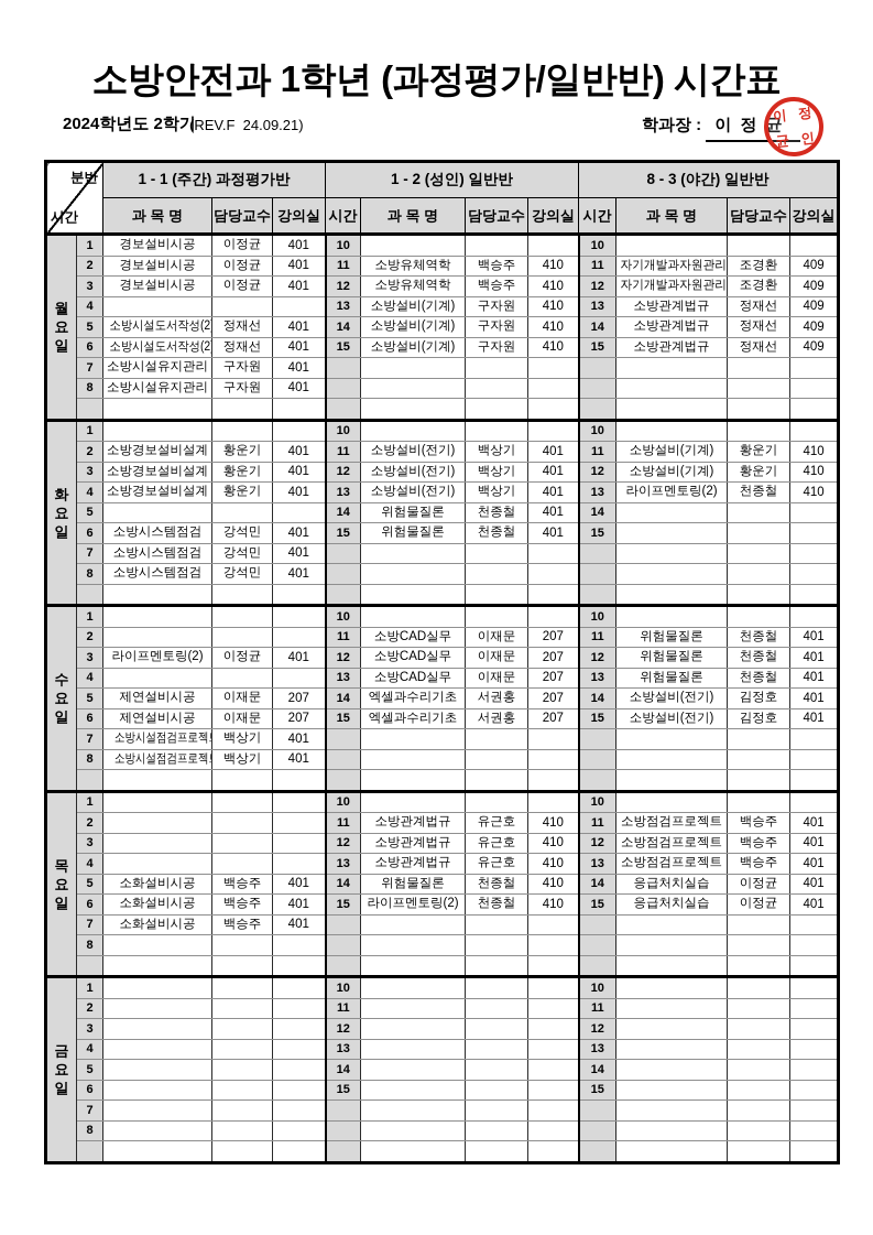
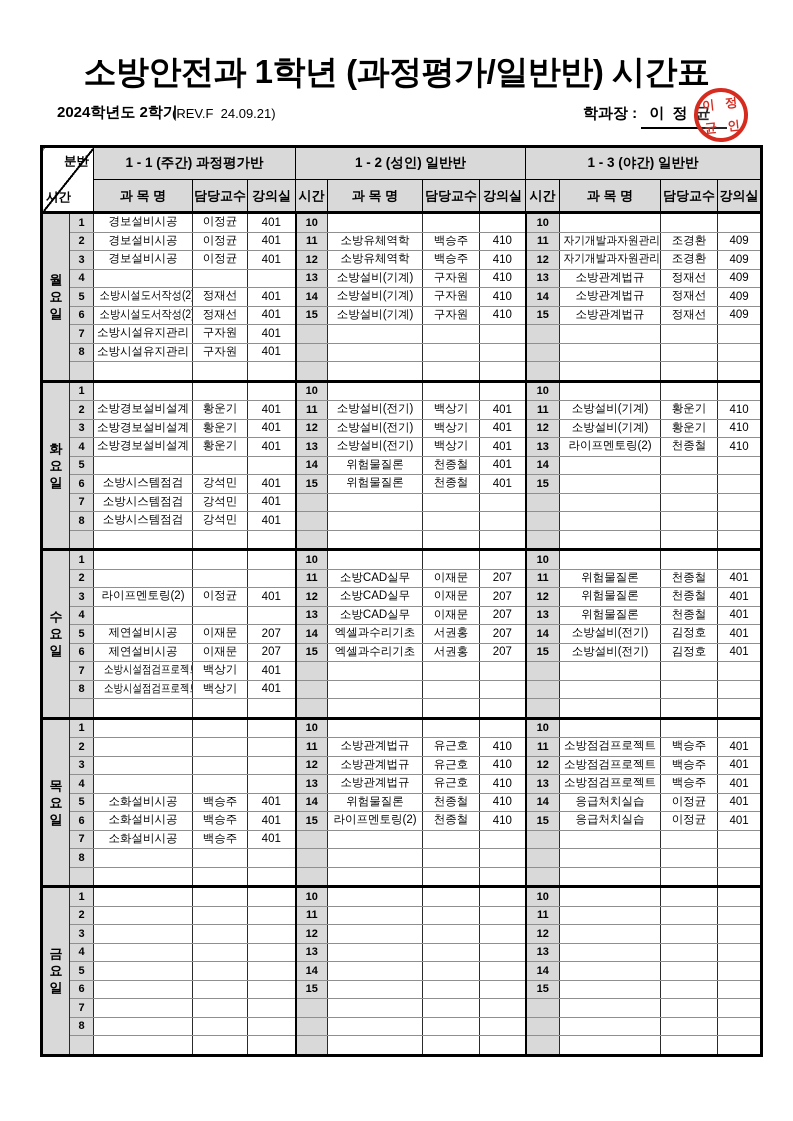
  소방안전과 1학년 (과정평가/일반반) 시간표
  2024학년도 2학기
  (REV.F 24.09.21)
  학과장 : 이 정 균
- 분반 시간	1 - 1 (주간) 과정평가반	1 - 2 (성인) 일반반	8 - 3 (야간) 일반반
+ 분반 시간	1 - 1 (주간) 과정평가반	1 - 2 (성인) 일반반	1 - 3 (야간) 일반반
  과 목 명	담당교수	강의실	시간	과 목 명	담당교수	강의실	시간	과 목 명	담당교수	강의실
  월 요 일	1	경보설비시공	이정균	401	10				10
  2	경보설비시공	이정균	401	11	소방유체역학	백승주	410	11	자기개발과자원관리	조경환	409
  3	경보설비시공	이정균	401	12	소방유체역학	백승주	410	12	자기개발과자원관리	조경환	409
  4				13	소방설비(기계)	구자원	410	13	소방관계법규	정재선	409
  5	소방시설도서작성(2	정재선	401	14	소방설비(기계)	구자원	410	14	소방관계법규	정재선	409
  6	소방시설도서작성(2	정재선	401	15	소방설비(기계)	구자원	410	15	소방관계법규	정재선	409
  7	소방시설유지관리	구자원	401
  8	소방시설유지관리	구자원	401
  화 요 일	1				10				10
  2	소방경보설비설계	황운기	401	11	소방설비(전기)	백상기	401	11	소방설비(기계)	황운기	410
  3	소방경보설비설계	황운기	401	12	소방설비(전기)	백상기	401	12	소방설비(기계)	황운기	410
  4	소방경보설비설계	황운기	401	13	소방설비(전기)	백상기	401	13	라이프멘토링(2)	천종철	410
  5				14	위험물질론	천종철	401	14
  6	소방시스템점검	강석민	401	15	위험물질론	천종철	401	15
  7	소방시스템점검	강석민	401
  8	소방시스템점검	강석민	401
  수 요 일	1				10				10
  2				11	소방CAD실무	이재문	207	11	위험물질론	천종철	401
  3	라이프멘토링(2)	이정균	401	12	소방CAD실무	이재문	207	12	위험물질론	천종철	401
  4				13	소방CAD실무	이재문	207	13	위험물질론	천종철	401
  5	제연설비시공	이재문	207	14	엑셀과수리기초	서권홍	207	14	소방설비(전기)	김정호	401
  6	제연설비시공	이재문	207	15	엑셀과수리기초	서권홍	207	15	소방설비(전기)	김정호	401
  7	소방시설점검프로젝	백상기	401
  8	소방시설점검프로젝	백상기	401
  목 요 일	1				10				10
  2				11	소방관계법규	유근호	410	11	소방점검프로젝트	백승주	401
  3				12	소방관계법규	유근호	410	12	소방점검프로젝트	백승주	401
  4				13	소방관계법규	유근호	410	13	소방점검프로젝트	백승주	401
  5	소화설비시공	백승주	401	14	위험물질론	천종철	410	14	응급처치실습	이정균	401
  6	소화설비시공	백승주	401	15	라이프멘토링(2)	천종철	410	15	응급처치실습	이정균	401
  7	소화설비시공	백승주	401
  8
  금 요 일	1				10				10
  2				11				11
  3				12				12
  4				13				13
  5				14				14
  6				15				15
  7
  8
